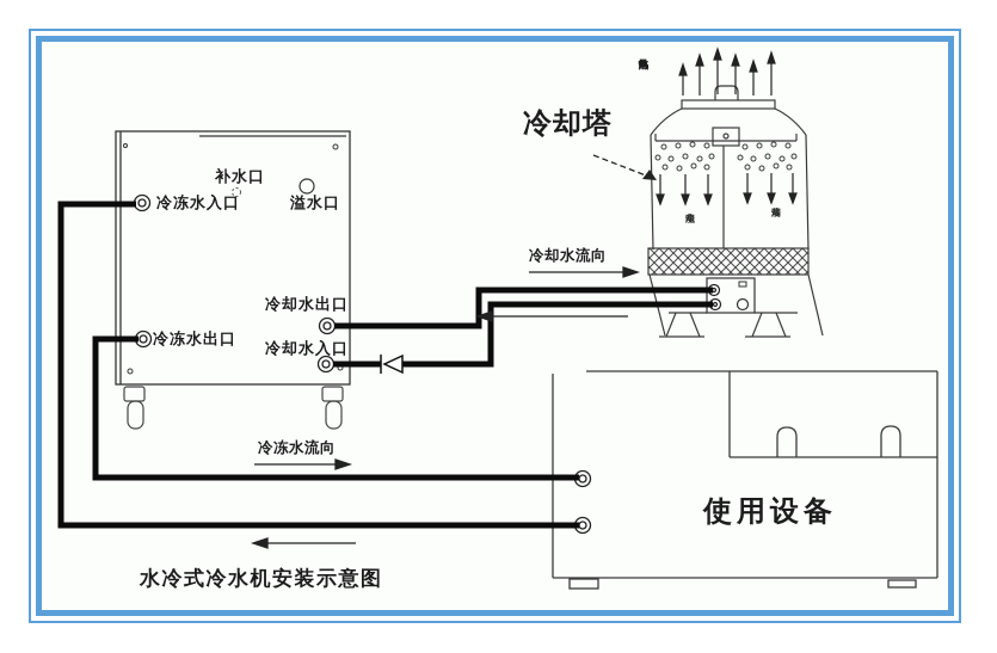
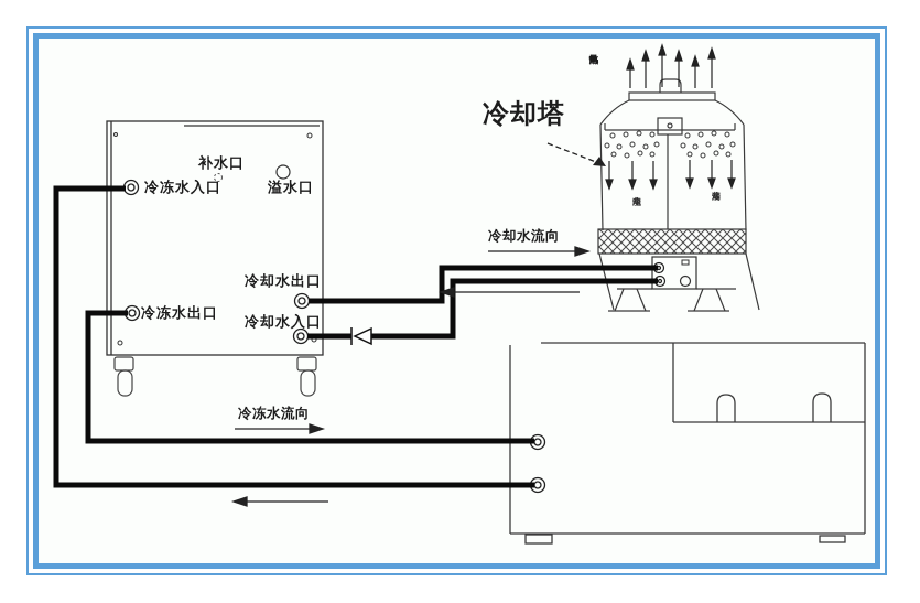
  冷却塔
- 使用设备
- 水冷式冷水机安装示意图
  补水口
  冷冻水入口
  溢水口
  冷却水出口
  冷冻水出口
  冷却水入口
  冷却水流向
  冷冻水流向
